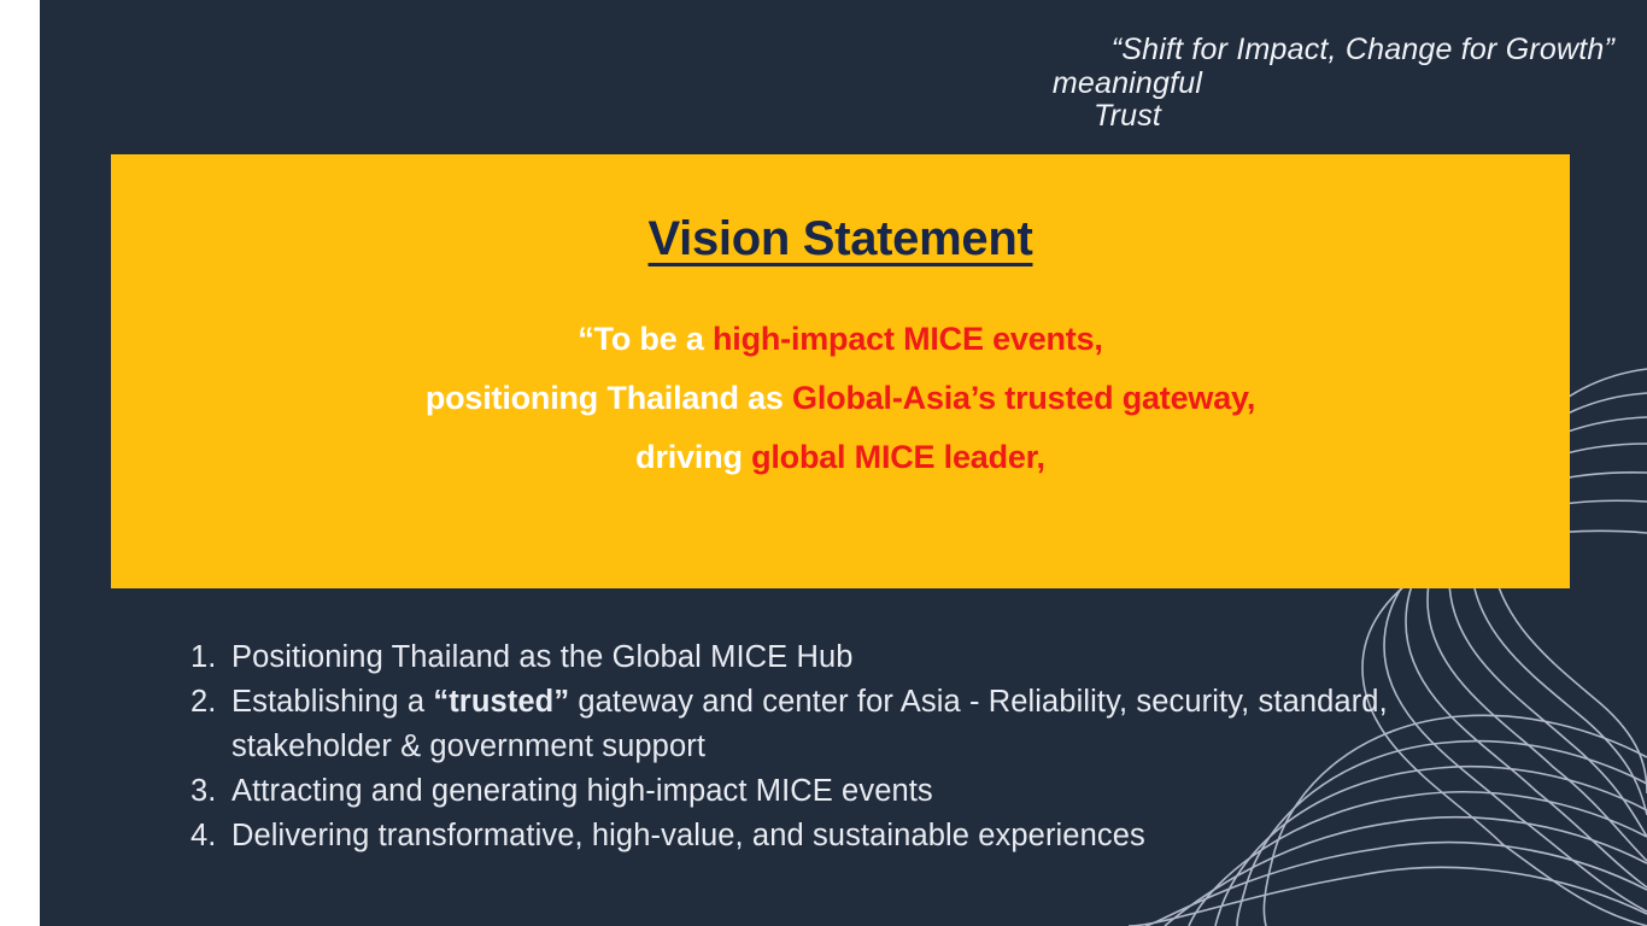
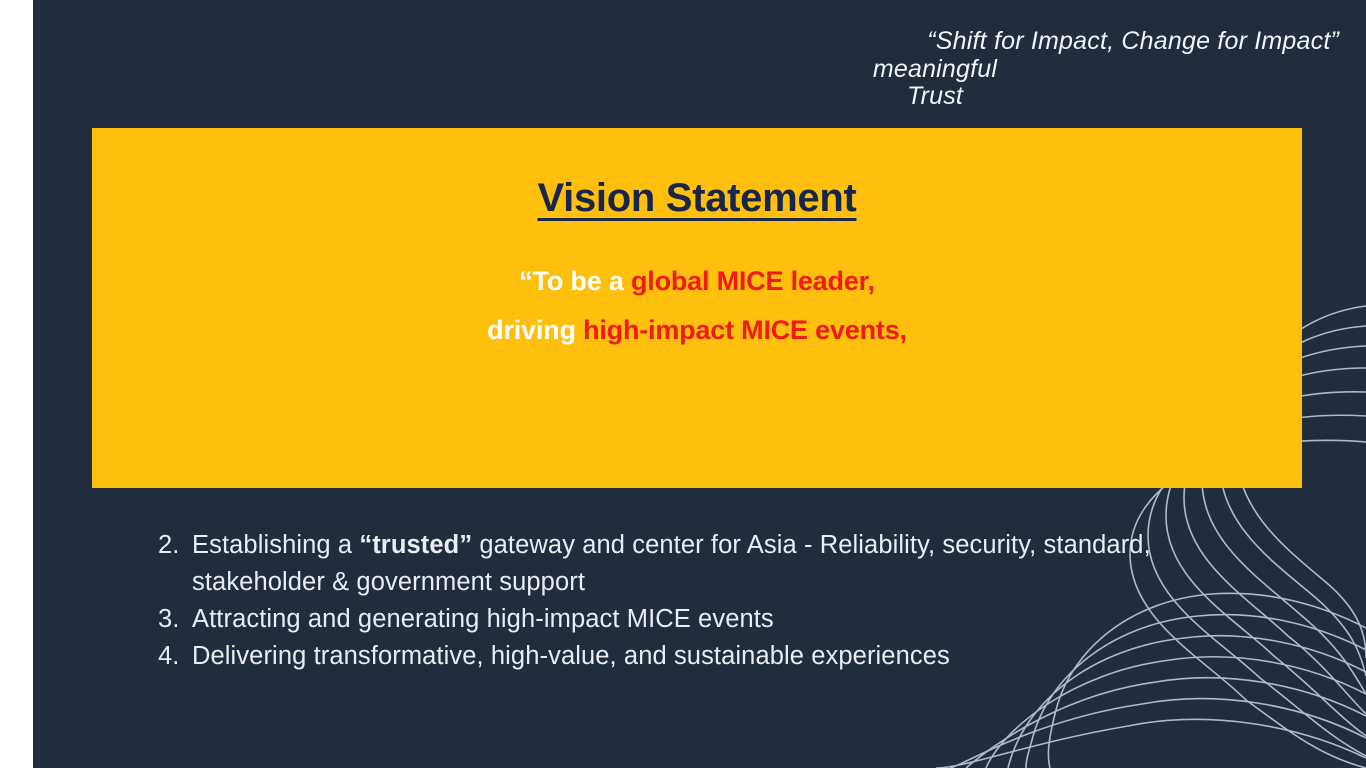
- “Shift for Impact, Change for Growth”
+ “Shift for Impact, Change for Impact”
  meaningful
  Trust
  Vision Statement
- “To be a high-impact MICE events,
+ “To be a global MICE leader,
- positioning Thailand as Global-Asia’s trusted gateway,
- driving global MICE leader,
+ driving high-impact MICE events,
- 1.
- Positioning Thailand as the Global MICE Hub
  2.
  Establishing a “trusted” gateway and center for Asia - Reliability, security, standard, stakeholder & government support
  3.
  Attracting and generating high-impact MICE events
  4.
  Delivering transformative, high-value, and sustainable experiences
